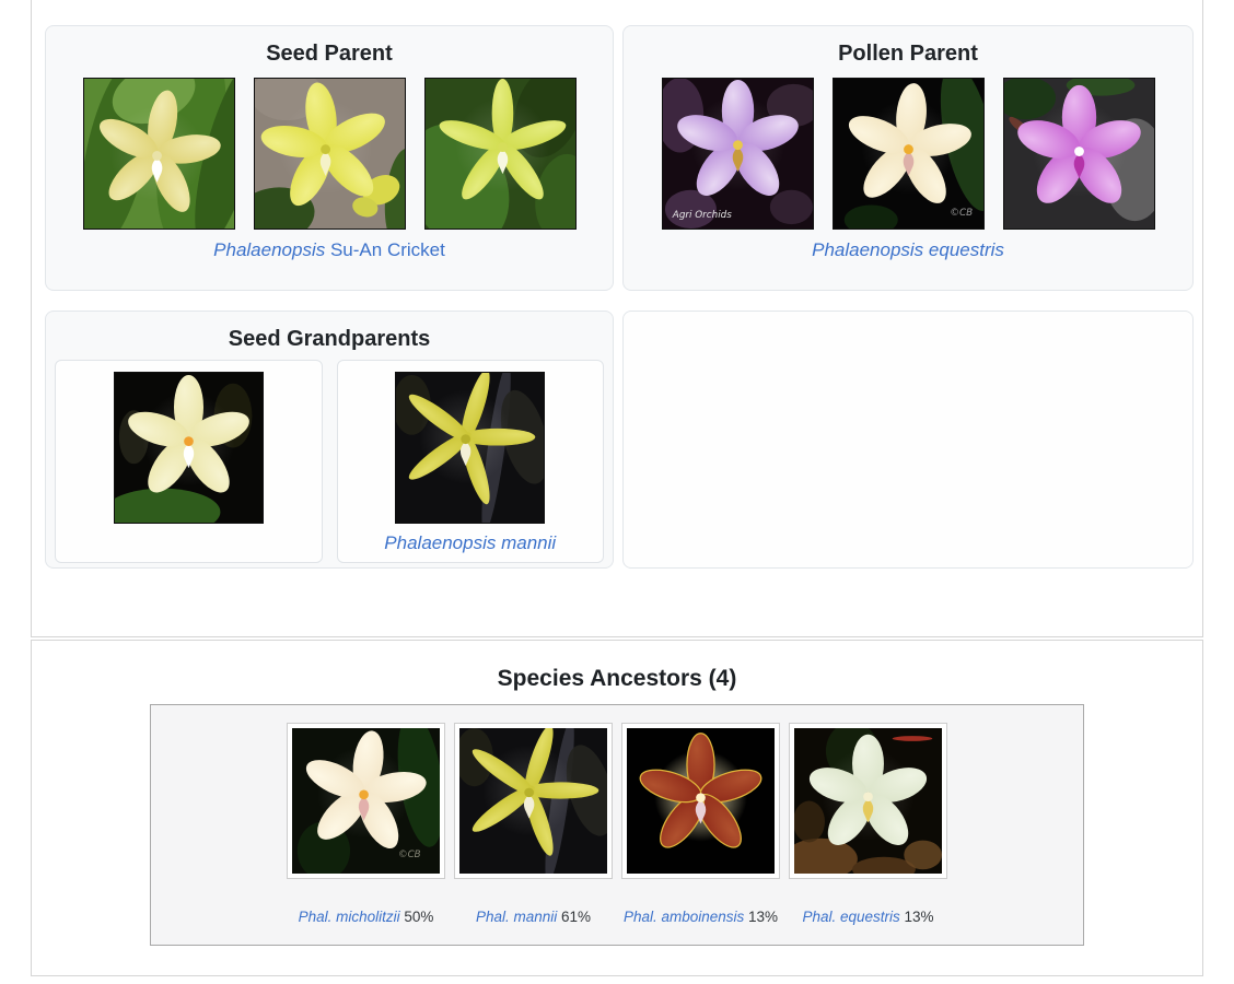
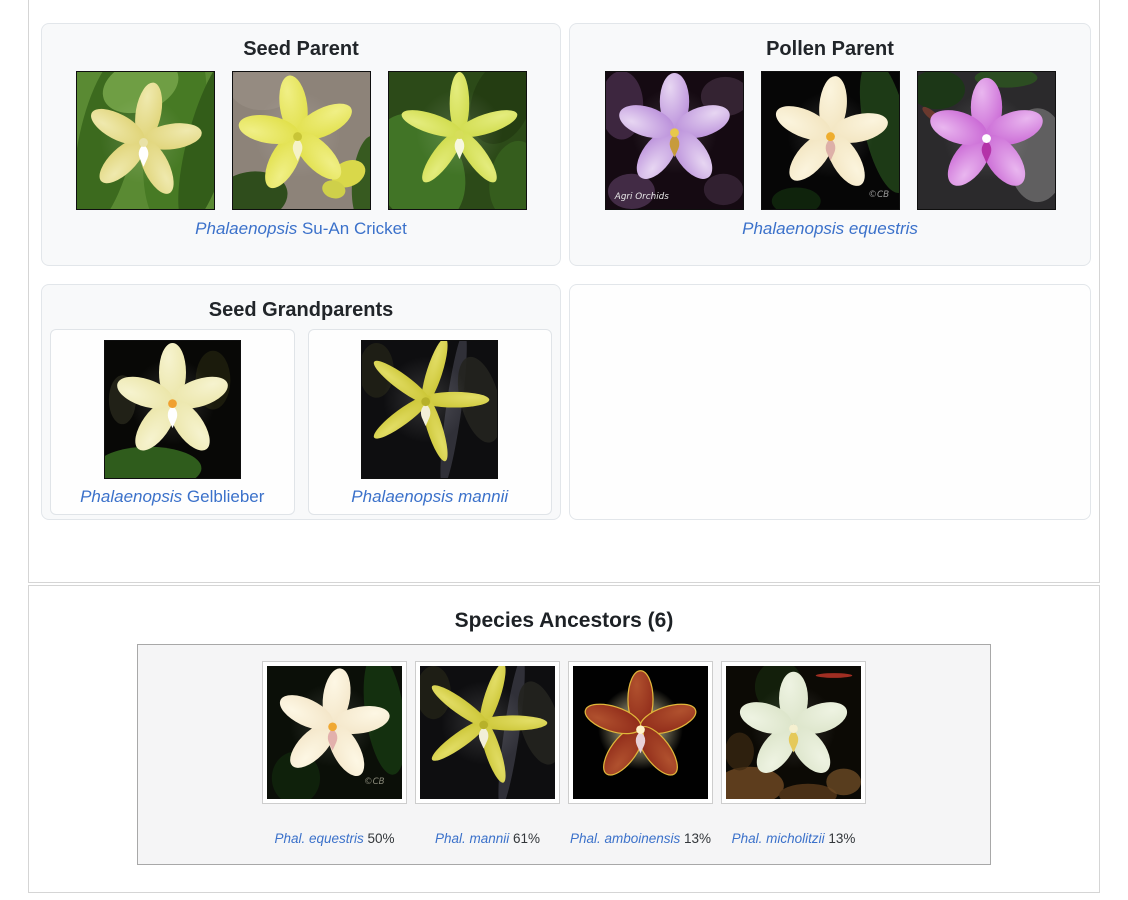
  Seed Parent
  Phalaenopsis Su-An Cricket
  Pollen Parent
  Agri Orchids
  ©CB
  Phalaenopsis equestris
  Seed Grandparents
+ Phalaenopsis Gelblieber
  Phalaenopsis mannii
- Species Ancestors (4)
+ Species Ancestors (6)
  ©CB
- Phal. micholitzii 50%
+ Phal. equestris 50%
  Phal. mannii 61%
  Phal. amboinensis 13%
- Phal. equestris 13%
+ Phal. micholitzii 13%
